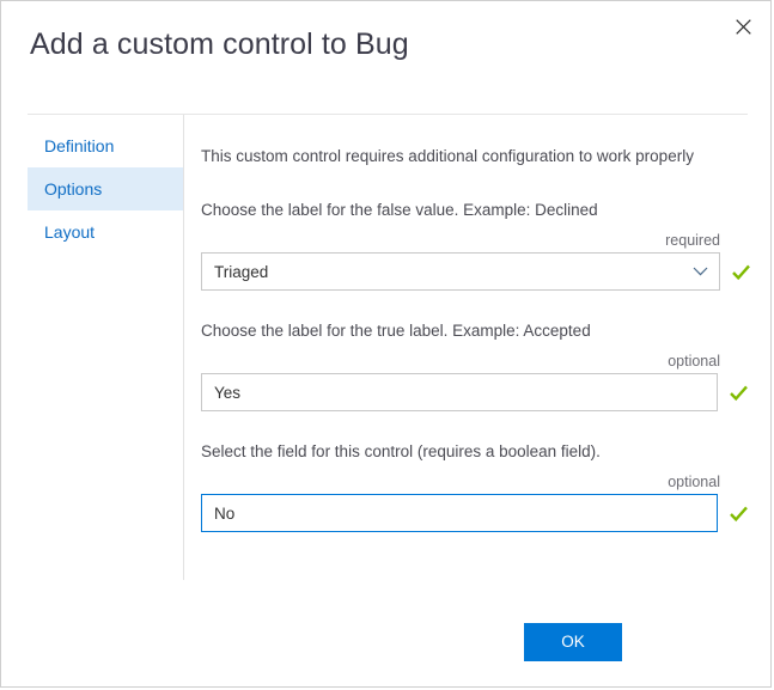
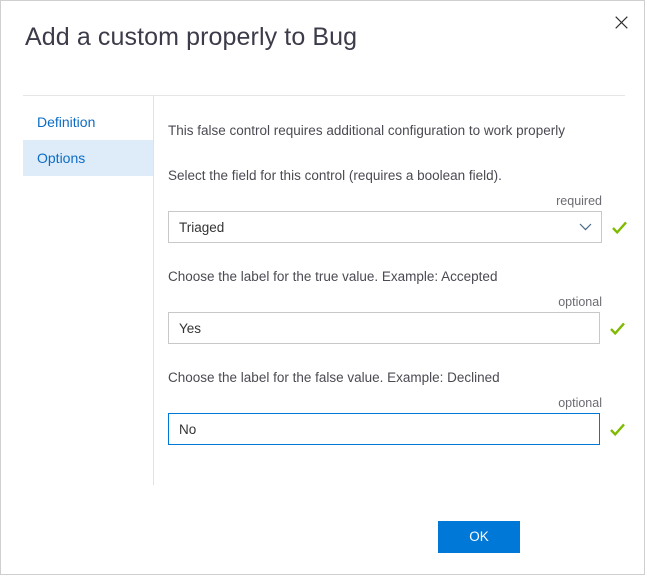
- Add a custom control to Bug
+ Add a custom properly to Bug
  Definition
  Options
- Layout
- This custom control requires additional configuration to work properly
+ This false control requires additional configuration to work properly
- Choose the label for the false value. Example: Declined
+ Select the field for this control (requires a boolean field).
  required
  Triaged
- Choose the label for the true label. Example: Accepted
+ Choose the label for the true value. Example: Accepted
  optional
  Yes
- Select the field for this control (requires a boolean field).
+ Choose the label for the false value. Example: Declined
  optional
  No
  OK
